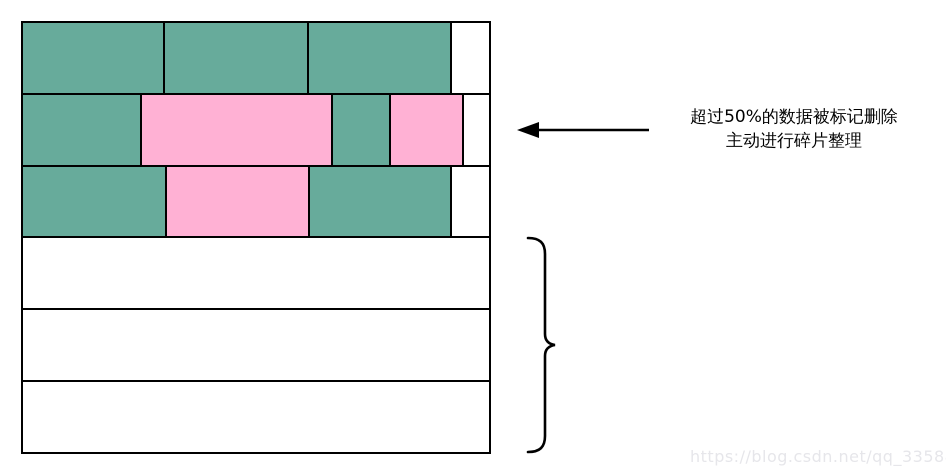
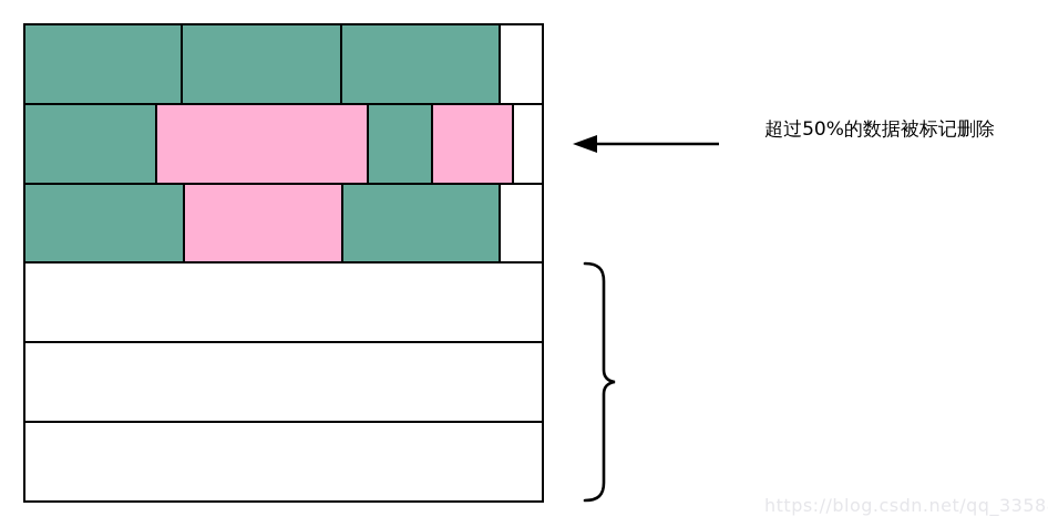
  超过50%的数据被标记删除
- 主动进行碎片整理
  https://blog.csdn.net/qq_3358
